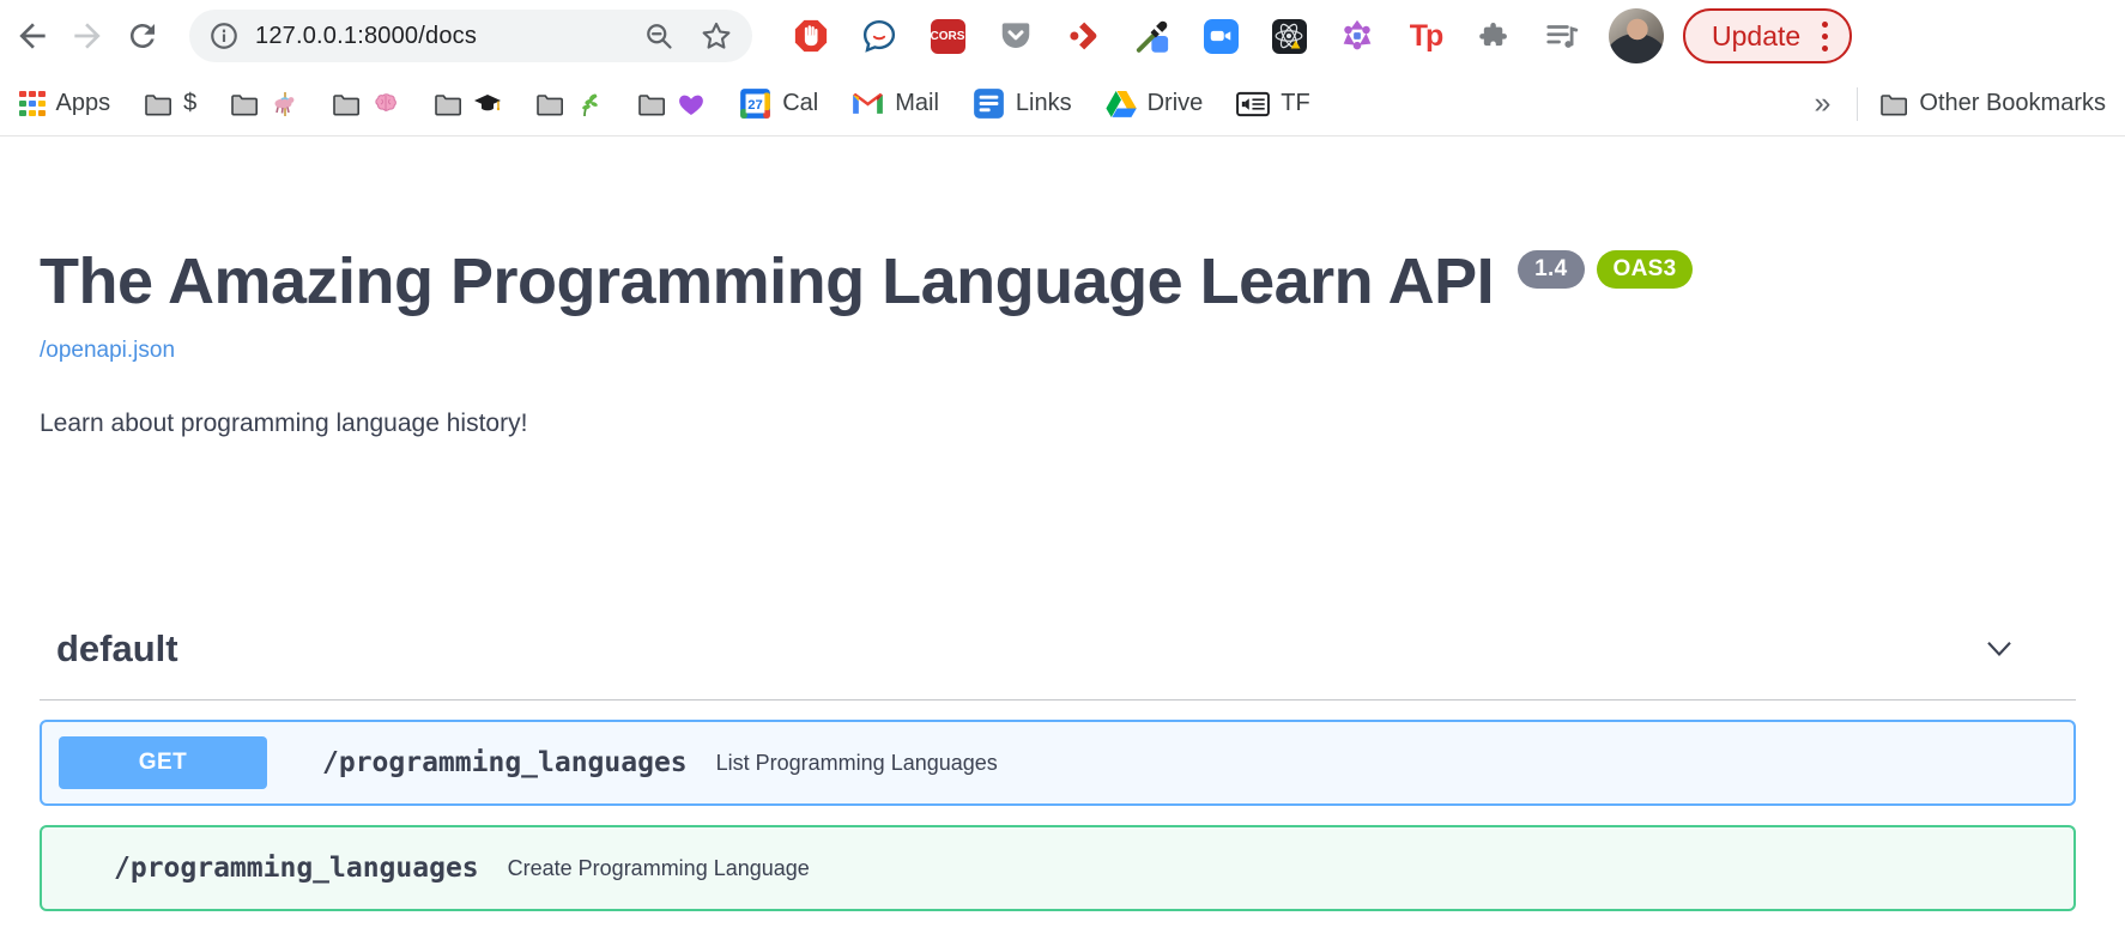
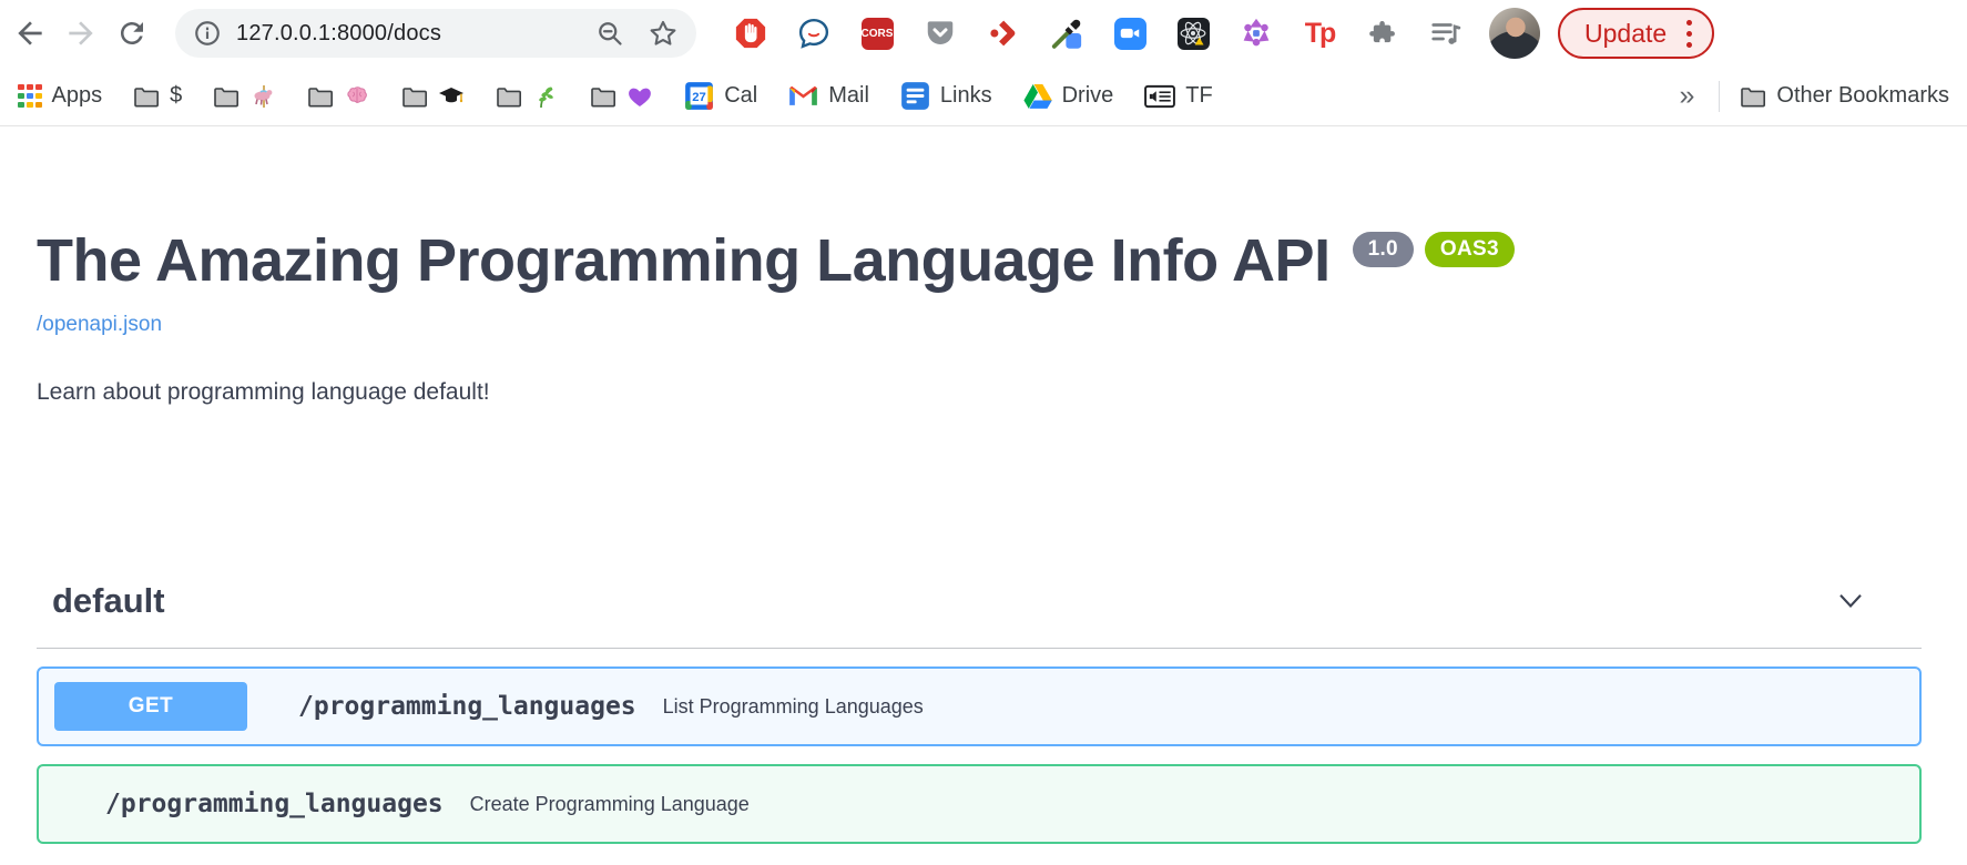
  127.0.0.1:8000/docs
  CORS
  Tp
  Update
  Apps
  $
  27
  Cal
  Mail
  Links
  Drive
  TF
  »
  Other Bookmarks
- The Amazing Programming Language Learn API
+ The Amazing Programming Language Info API
- 1.4
+ 1.0
  OAS3
  /openapi.json
- Learn about programming language history!
+ Learn about programming language default!
  default
  GET
  /programming_languages
  List Programming Languages
  /programming_languages
  Create Programming Language
